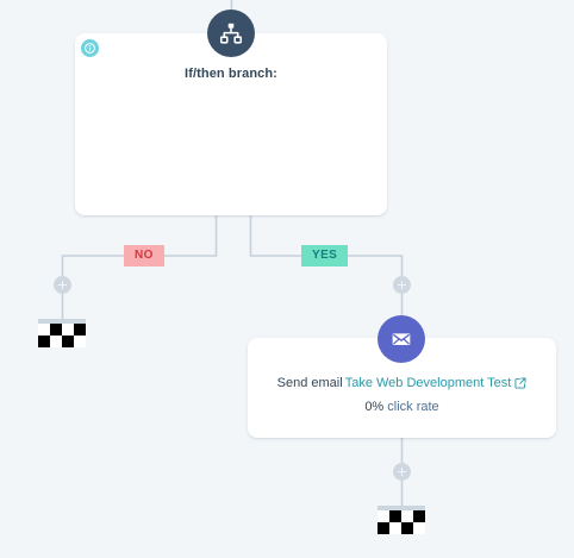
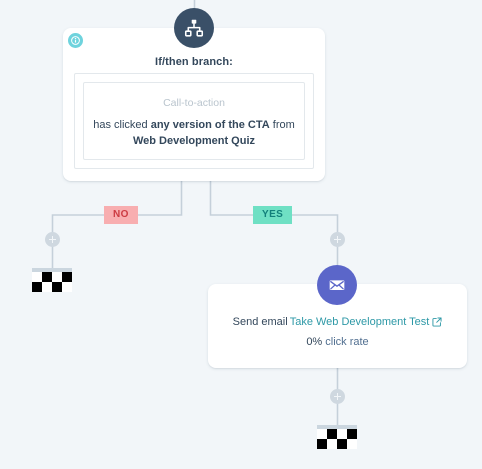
  If/then branch:
+ Call-to-action
+ has clicked any version of the CTA from
+ Web Development Quiz
  NO
  YES
  Send email Take Web Development Test
  0% click rate
